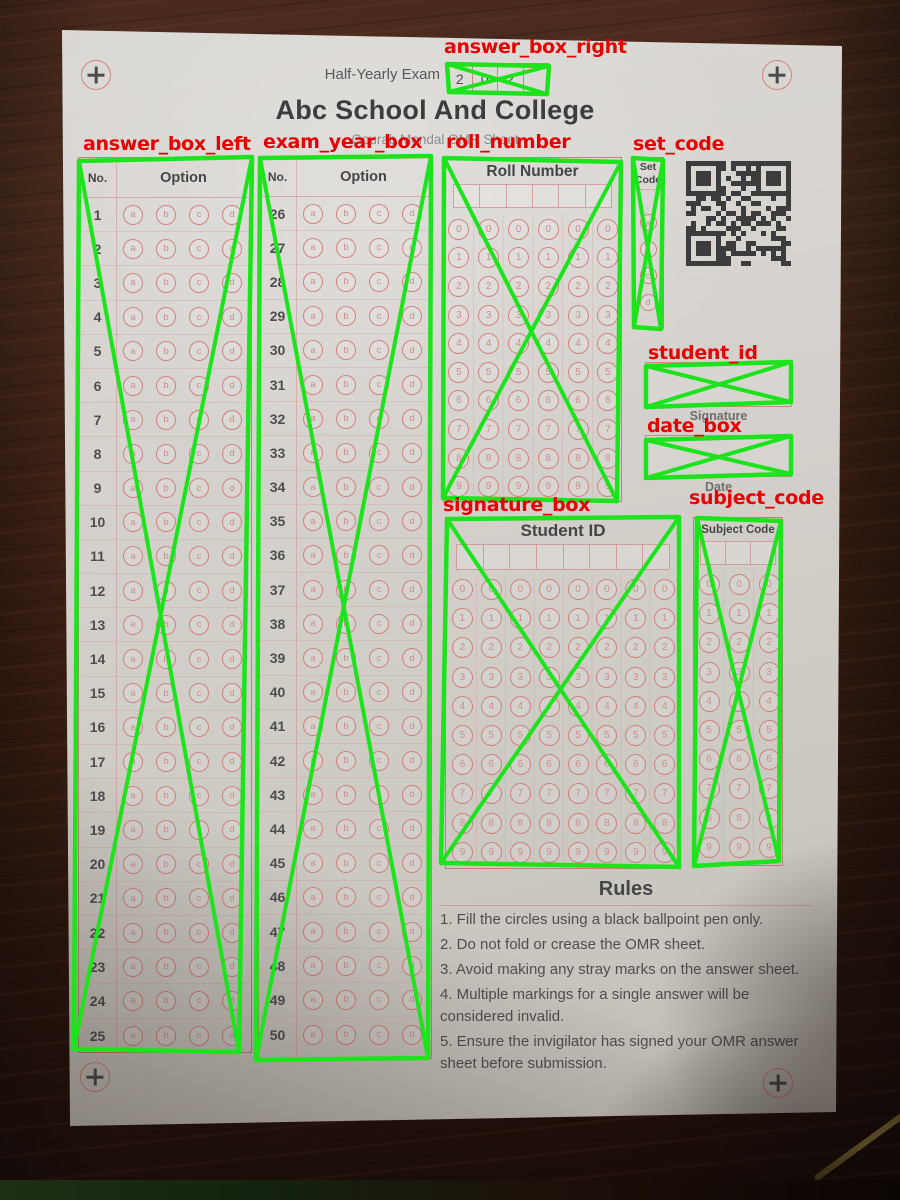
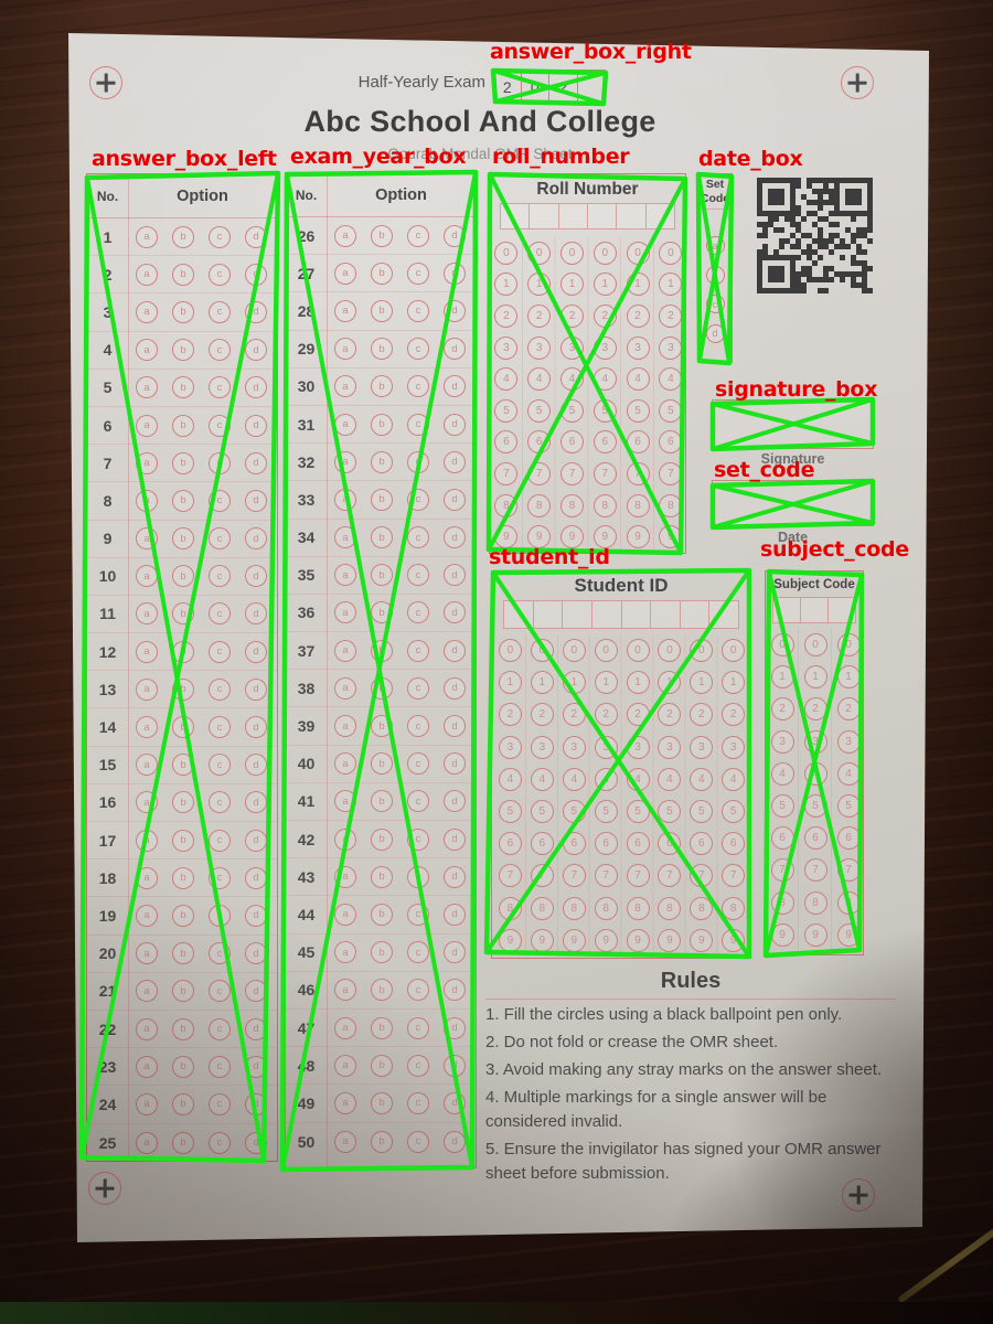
  answer_box_right
  answer_box_left
  exam_year_box
  roll_number
- set_code
+ date_box
- student_id
+ signature_box
- date_box
+ set_code
- signature_box
+ student_id
  subject_code
